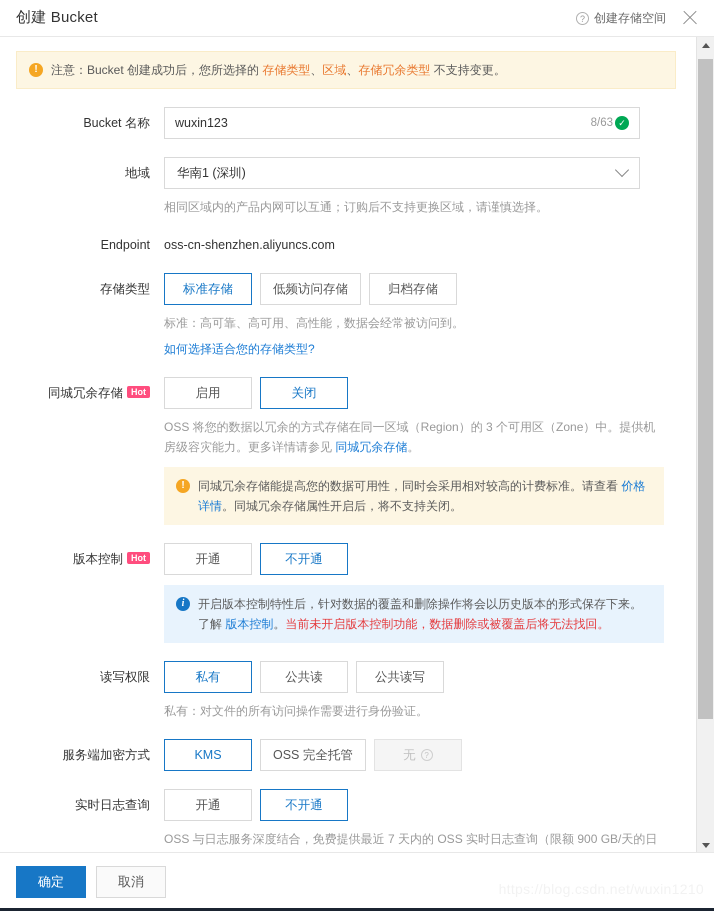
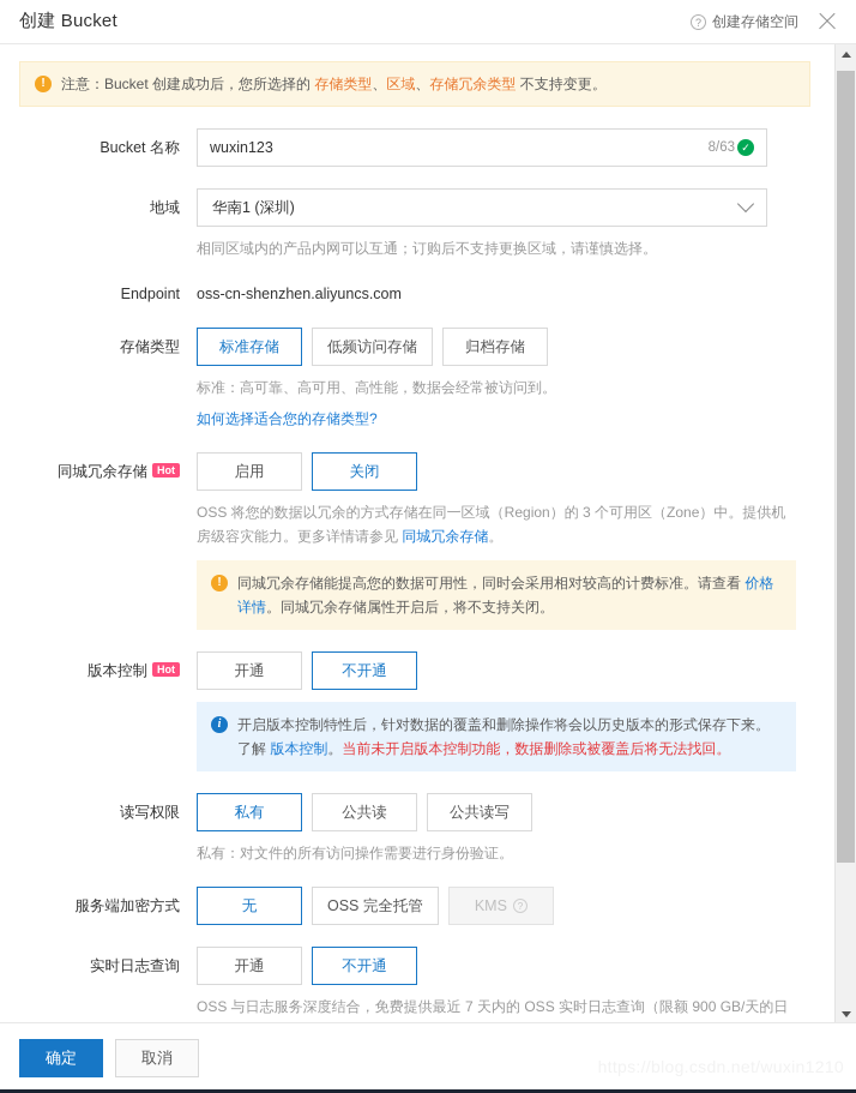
  创建 Bucket
  ?
  创建存储空间
  !
  注意：Bucket 创建成功后，您所选择的 存储类型、区域、存储冗余类型 不支持变更。
  Bucket 名称
  wuxin123
  8/63
  ✓
  地域
  华南1 (深圳)
  相同区域内的产品内网可以互通；订购后不支持更换区域，请谨慎选择。
  Endpoint
  oss-cn-shenzhen.aliyuncs.com
  存储类型
  标准存储
  低频访问存储
  归档存储
  标准：高可靠、高可用、高性能，数据会经常被访问到。
  如何选择适合您的存储类型?
  同城冗余存储 Hot
  启用
  关闭
  OSS 将您的数据以冗余的方式存储在同一区域（Region）的 3 个可用区（Zone）中。提供机房级容灾能力。更多详情请参见 同城冗余存储。
  !
  同城冗余存储能提高您的数据可用性，同时会采用相对较高的计费标准。请查看 价格详情。同城冗余存储属性开启后，将不支持关闭。
  版本控制 Hot
  开通
  不开通
  i
  开启版本控制特性后，针对数据的覆盖和删除操作将会以历史版本的形式保存下来。了解 版本控制。当前未开启版本控制功能，数据删除或被覆盖后将无法找回。
  读写权限
  私有
  公共读
  公共读写
  私有：对文件的所有访问操作需要进行身份验证。
  服务端加密方式
- KMS
+ 无
  OSS 完全托管
- 无
+ KMS
  ?
  实时日志查询
  开通
  不开通
  确定
  取消
